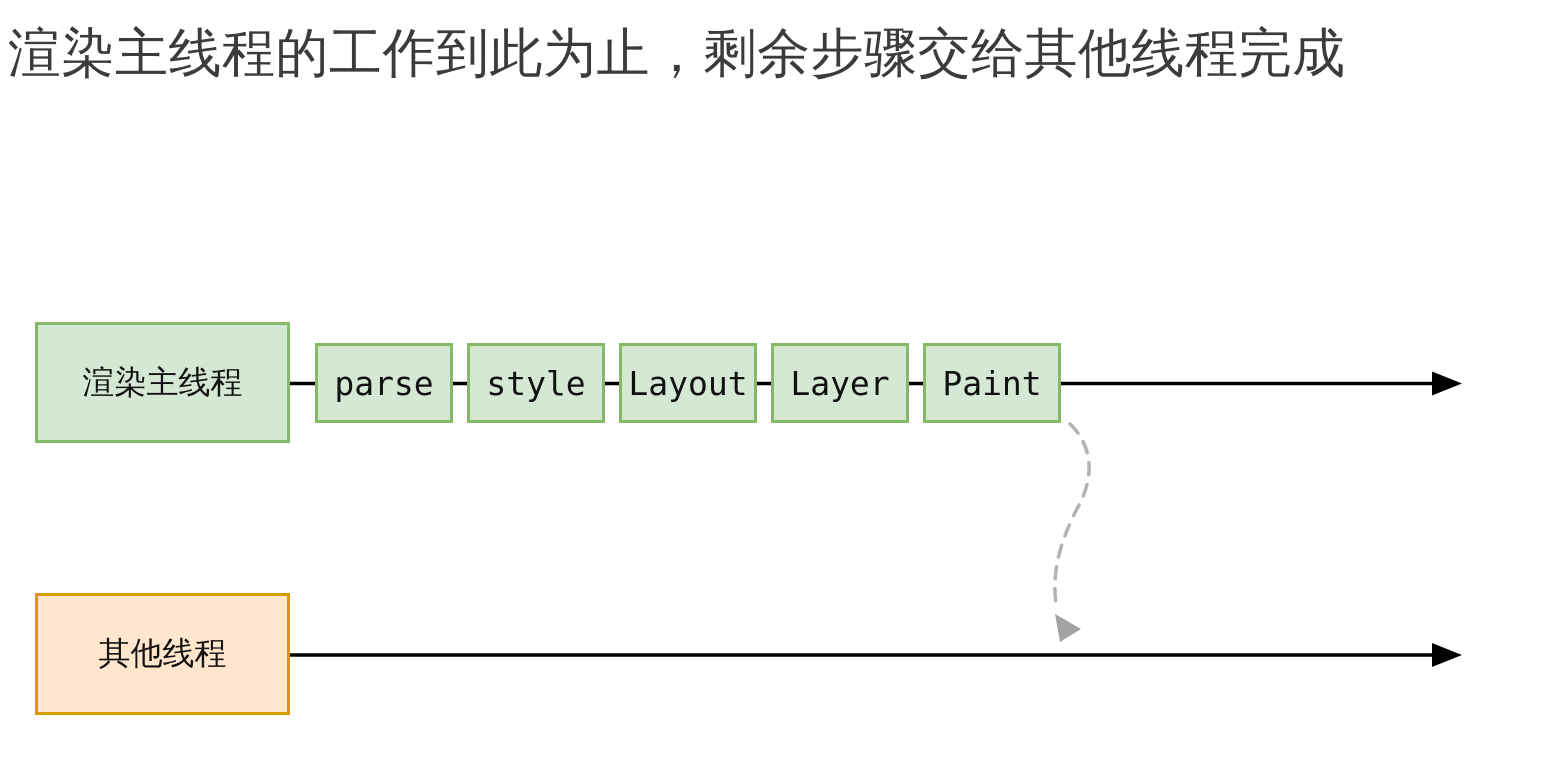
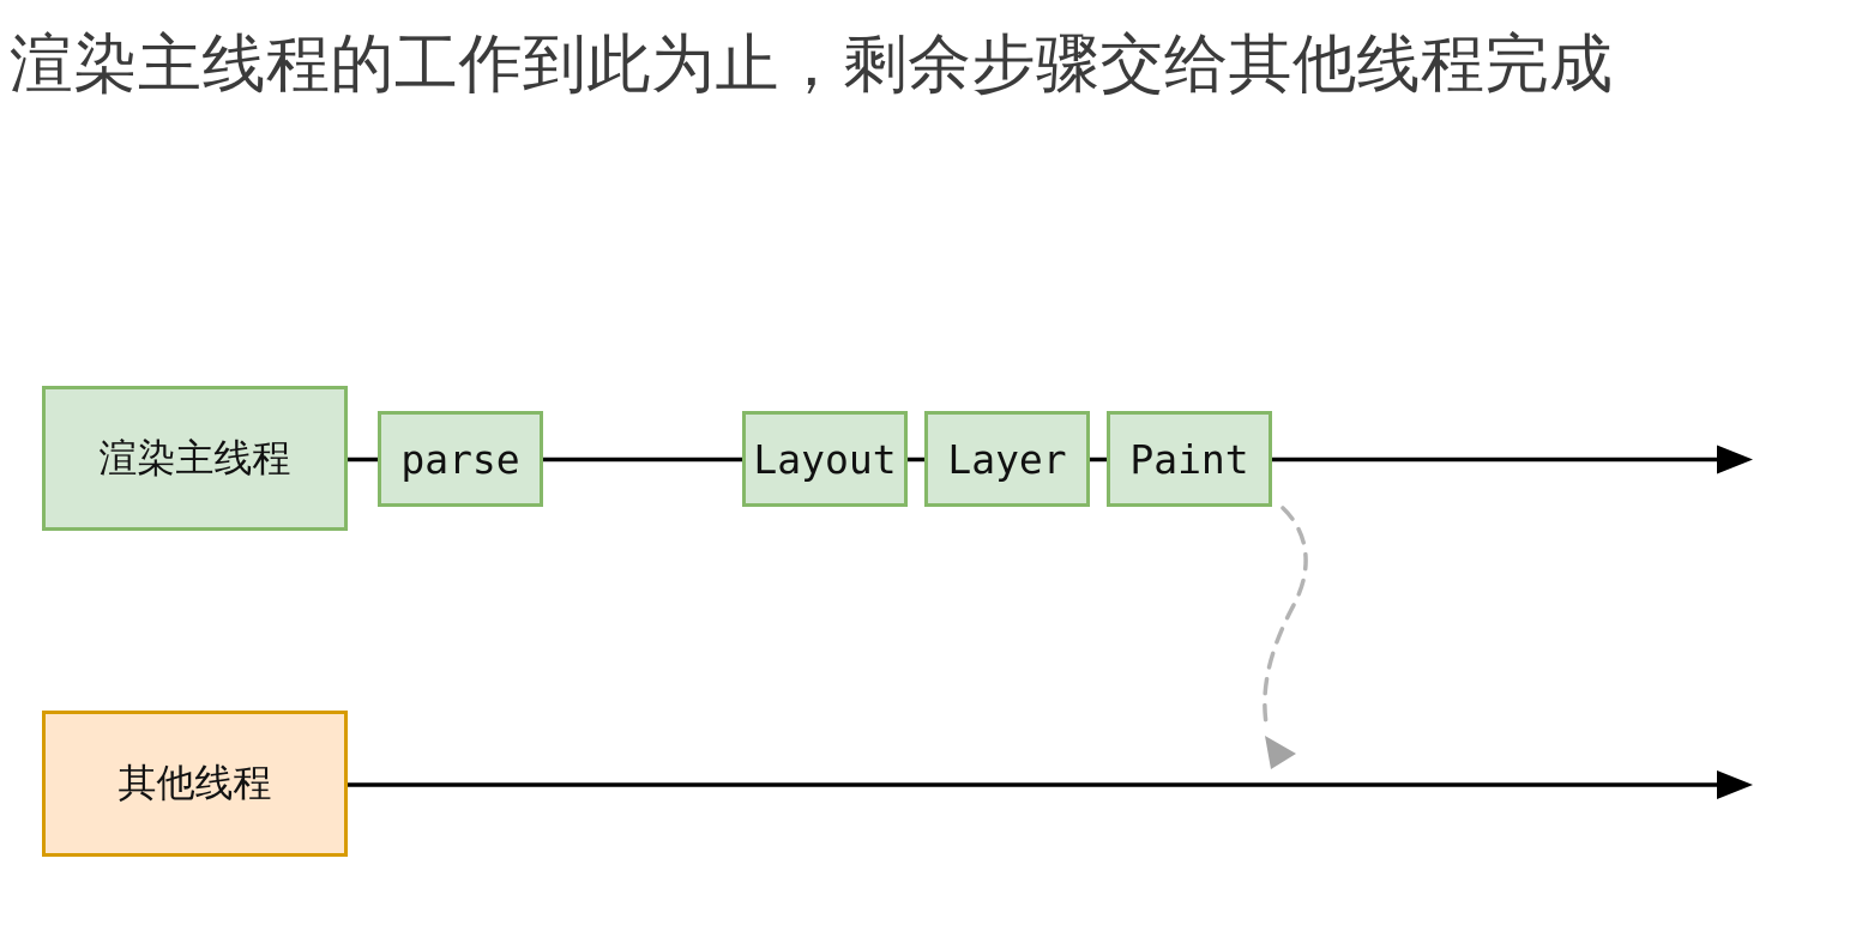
  渲染主线程的工作到此为止，剩余步骤交给其他线程完成
  渲染主线程
  parse
- style
  Layout
  Layer
  Paint
  其他线程
